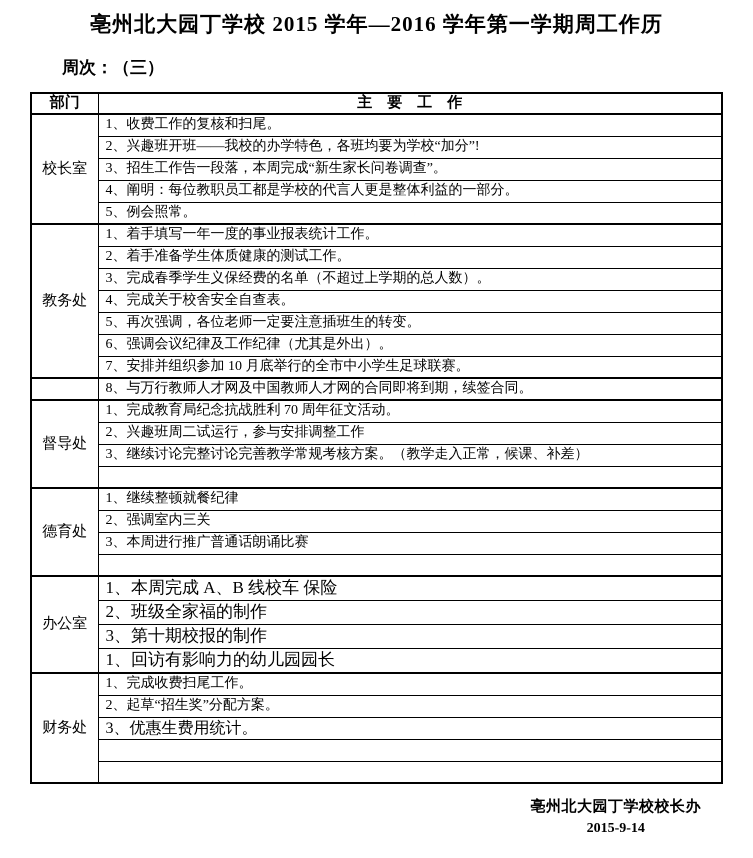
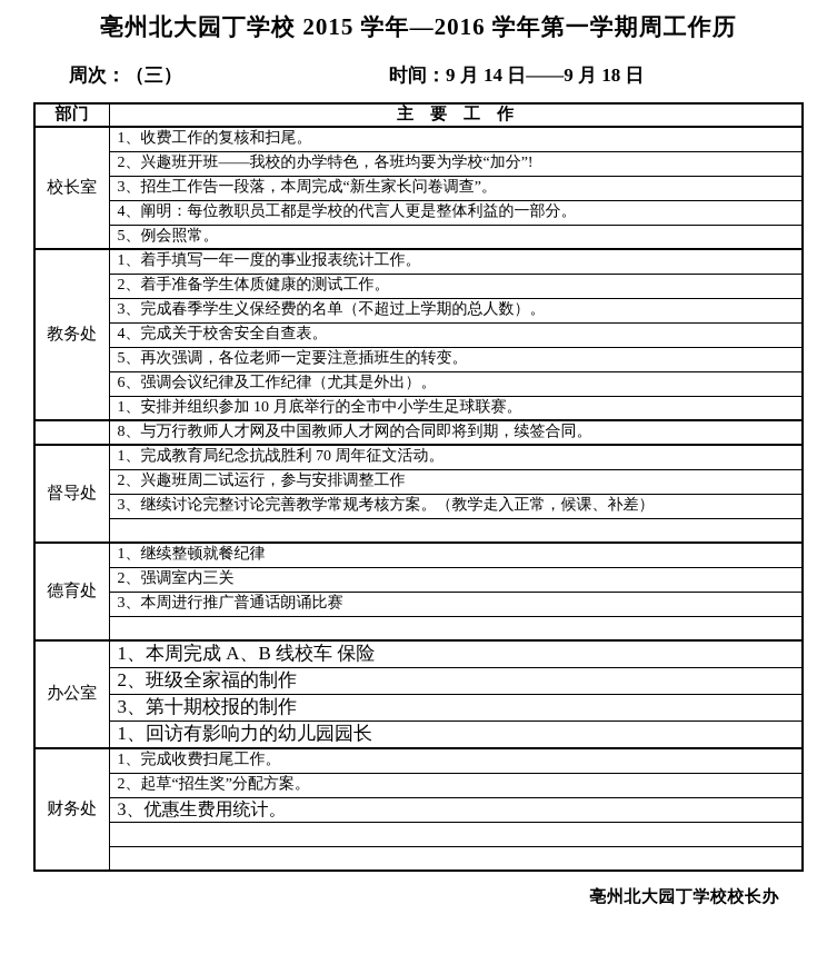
  亳州北大园丁学校 2015 学年—2016 学年第一学期周工作历
  周次：（三）
+ 时间：9 月 14 日——9 月 18 日
  部门	主 要 工 作
  校长室	1、收费工作的复核和扫尾。
  2、兴趣班开班——我校的办学特色，各班均要为学校“加分”!
  3、招生工作告一段落，本周完成“新生家长问卷调查”。
  4、阐明：每位教职员工都是学校的代言人更是整体利益的一部分。
  5、例会照常。
  教务处	1、着手填写一年一度的事业报表统计工作。
  2、着手准备学生体质健康的测试工作。
  3、完成春季学生义保经费的名单（不超过上学期的总人数）。
  4、完成关于校舍安全自查表。
  5、再次强调，各位老师一定要注意插班生的转变。
  6、强调会议纪律及工作纪律（尤其是外出）。
- 7、安排并组织参加 10 月底举行的全市中小学生足球联赛。
+ 1、安排并组织参加 10 月底举行的全市中小学生足球联赛。
  	8、与万行教师人才网及中国教师人才网的合同即将到期，续签合同。
  督导处	1、完成教育局纪念抗战胜利 70 周年征文活动。
  2、兴趣班周二试运行，参与安排调整工作
  3、继续讨论完整讨论完善教学常规考核方案。（教学走入正常，候课、补差）
  德育处	1、继续整顿就餐纪律
  2、强调室内三关
  3、本周进行推广普通话朗诵比赛
  办公室	1、本周完成 A、B 线校车 保险
  2、班级全家福的制作
  3、第十期校报的制作
  1、回访有影响力的幼儿园园长
  财务处	1、完成收费扫尾工作。
  2、起草“招生奖”分配方案。
  3、优惠生费用统计。
  亳州北大园丁学校校长办
- 2015-9-14
